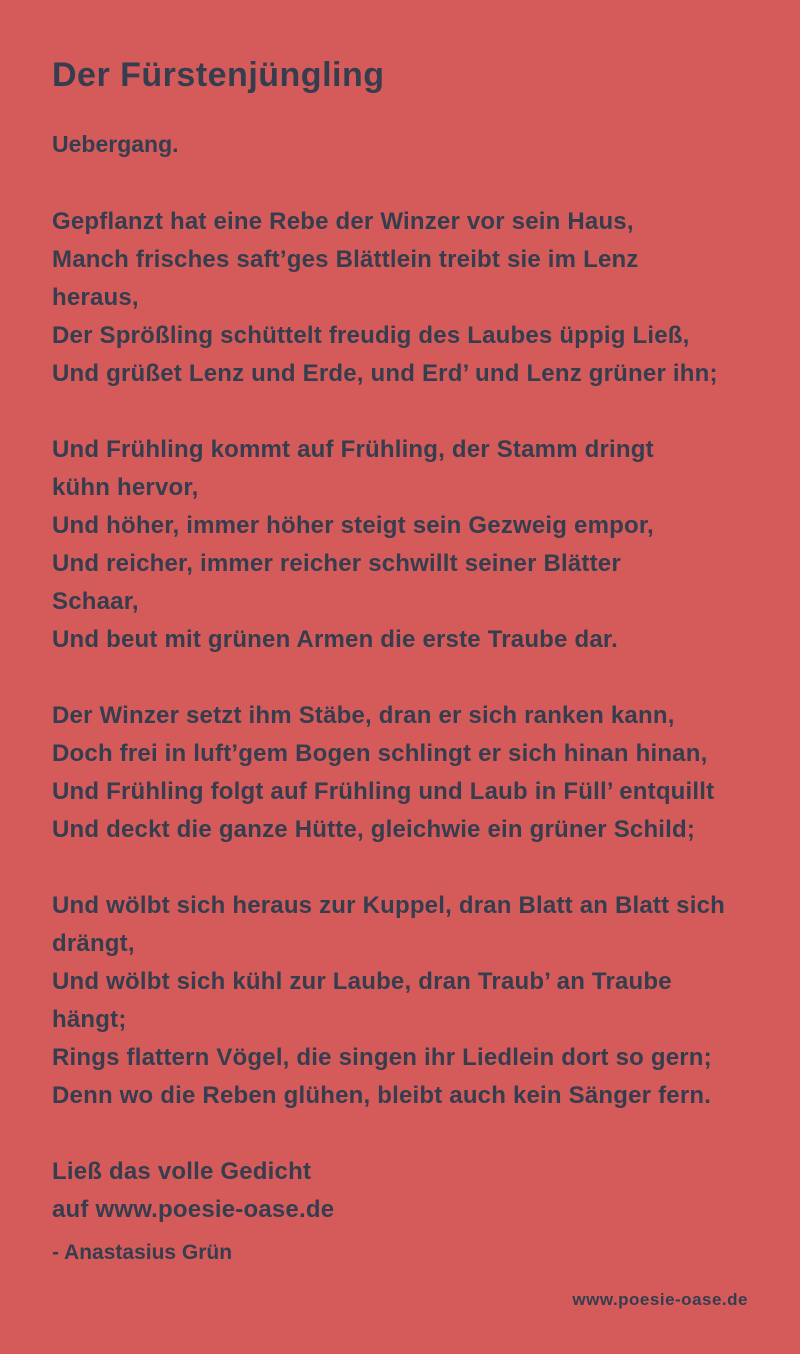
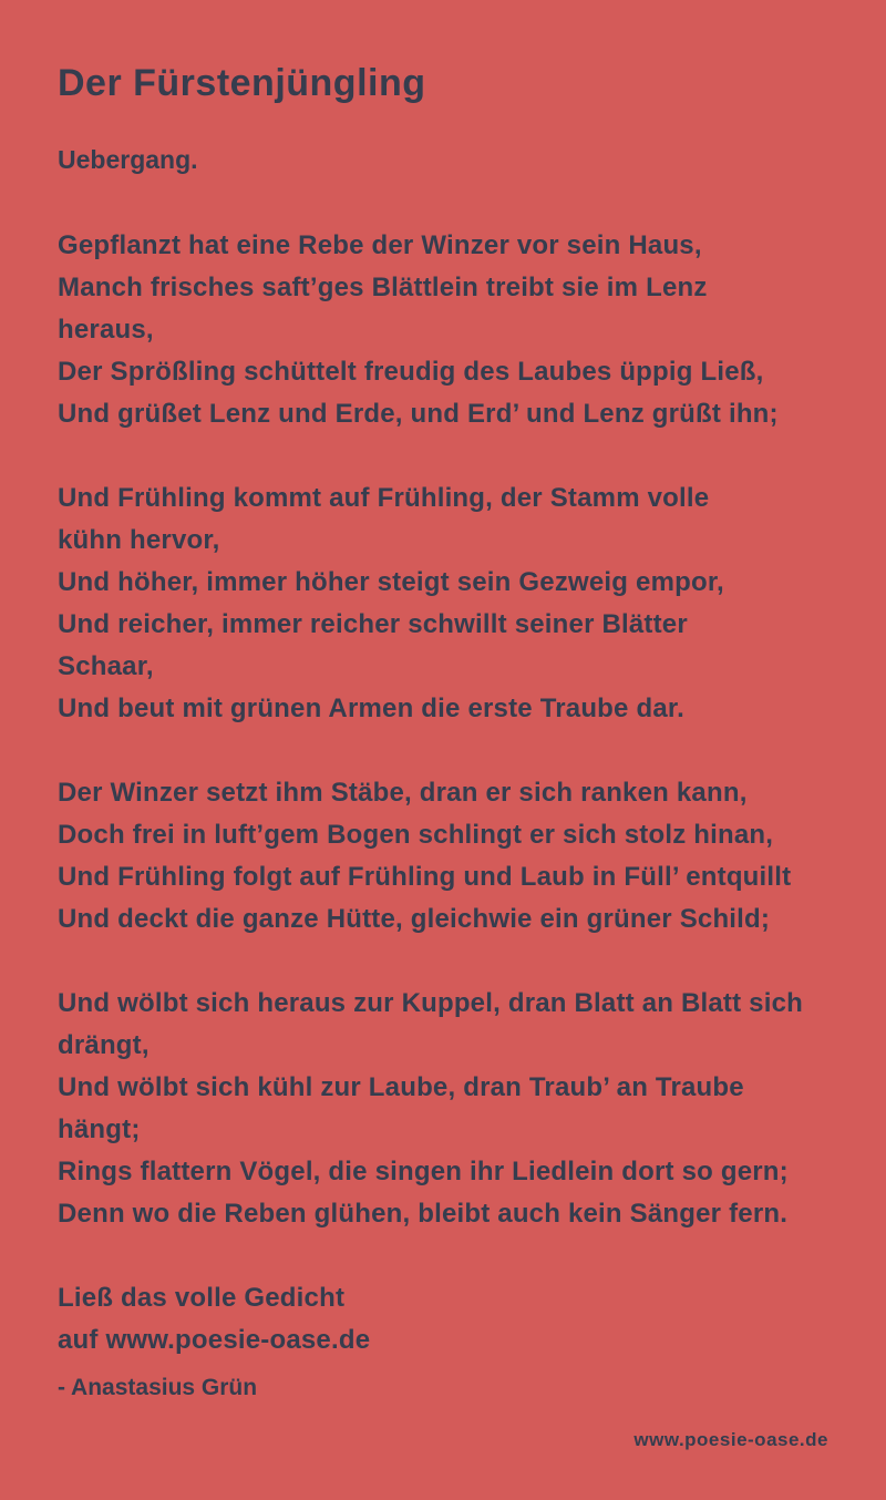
  Der Fürstenjüngling
  Uebergang.
  Gepflanzt hat eine Rebe der Winzer vor sein Haus,
  Manch frisches saft’ges Blättlein treibt sie im Lenz
  heraus,
  Der Sprößling schüttelt freudig des Laubes üppig Ließ,
- Und grüßet Lenz und Erde, und Erd’ und Lenz grüner ihn;
+ Und grüßet Lenz und Erde, und Erd’ und Lenz grüßt ihn;
- Und Frühling kommt auf Frühling, der Stamm dringt
+ Und Frühling kommt auf Frühling, der Stamm volle
  kühn hervor,
  Und höher, immer höher steigt sein Gezweig empor,
  Und reicher, immer reicher schwillt seiner Blätter
  Schaar,
  Und beut mit grünen Armen die erste Traube dar.
  Der Winzer setzt ihm Stäbe, dran er sich ranken kann,
- Doch frei in luft’gem Bogen schlingt er sich hinan hinan,
+ Doch frei in luft’gem Bogen schlingt er sich stolz hinan,
  Und Frühling folgt auf Frühling und Laub in Füll’ entquillt
  Und deckt die ganze Hütte, gleichwie ein grüner Schild;
  Und wölbt sich heraus zur Kuppel, dran Blatt an Blatt sich
  drängt,
  Und wölbt sich kühl zur Laube, dran Traub’ an Traube
  hängt;
  Rings flattern Vögel, die singen ihr Liedlein dort so gern;
  Denn wo die Reben glühen, bleibt auch kein Sänger fern.
  Ließ das volle Gedicht
  auf www.poesie-oase.de
  - Anastasius Grün
  www.poesie-oase.de
